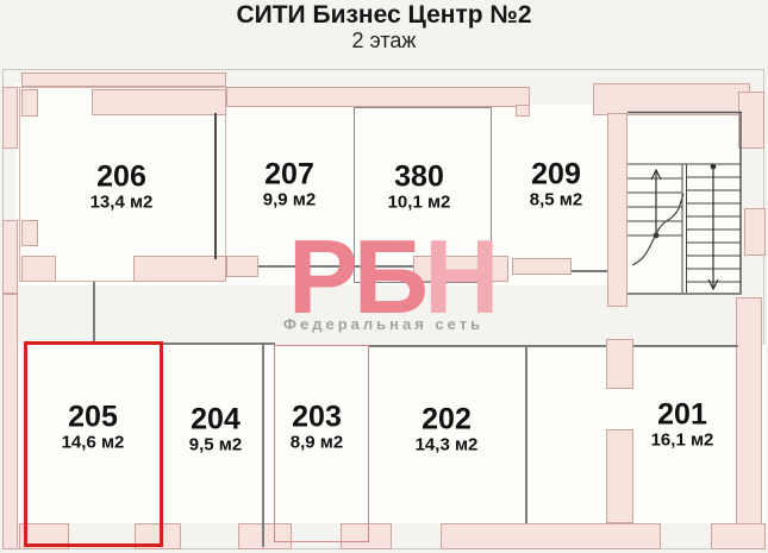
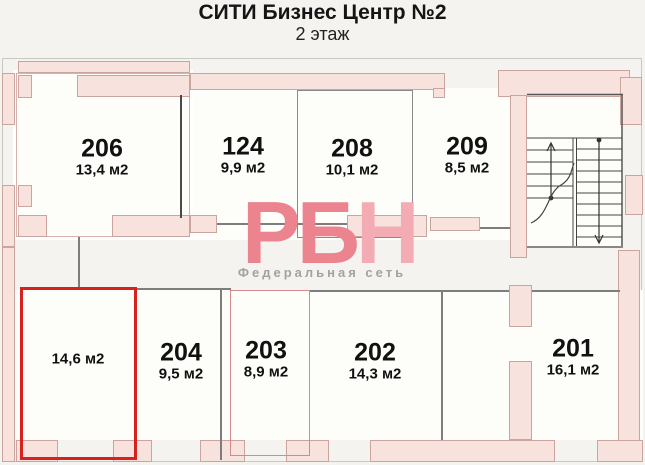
  СИТИ Бизнес Центр №2
  2 этаж
  206
  13,4 м2
- 207
+ 124
  9,9 м2
- 380
+ 208
  10,1 м2
  209
  8,5 м2
- 205
  14,6 м2
  204
  9,5 м2
  203
  8,9 м2
  202
  14,3 м2
  201
  16,1 м2
  РБН
  Федеральная сеть
